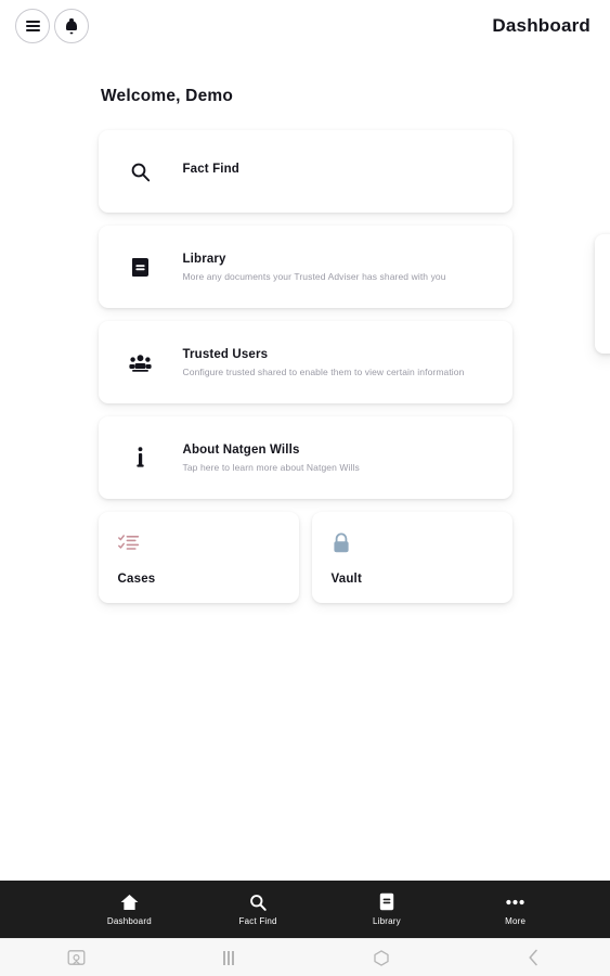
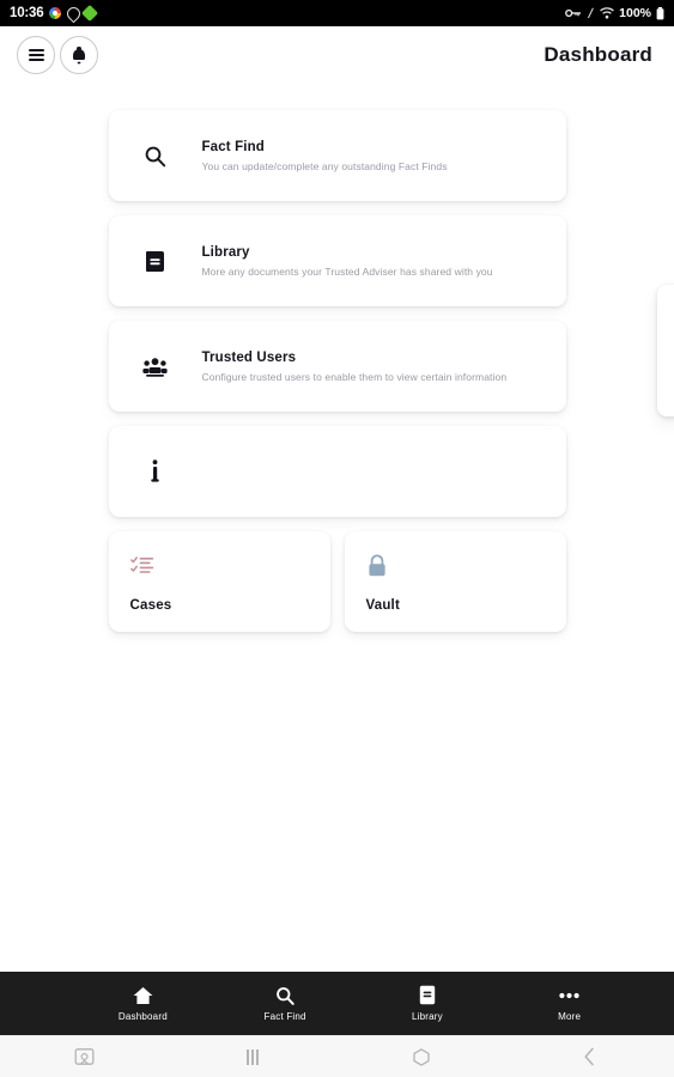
+ 10:36
+ 100%
  Dashboard
- Welcome, Demo
  Fact Find
+ You can update/complete any outstanding Fact Finds
  Library
  More any documents your Trusted Adviser has shared with you
  Trusted Users
- Configure trusted shared to enable them to view certain information
+ Configure trusted users to enable them to view certain information
- About Natgen Wills
- Tap here to learn more about Natgen Wills
  Cases
  Vault
  Dashboard
  Fact Find
  Library
  More
